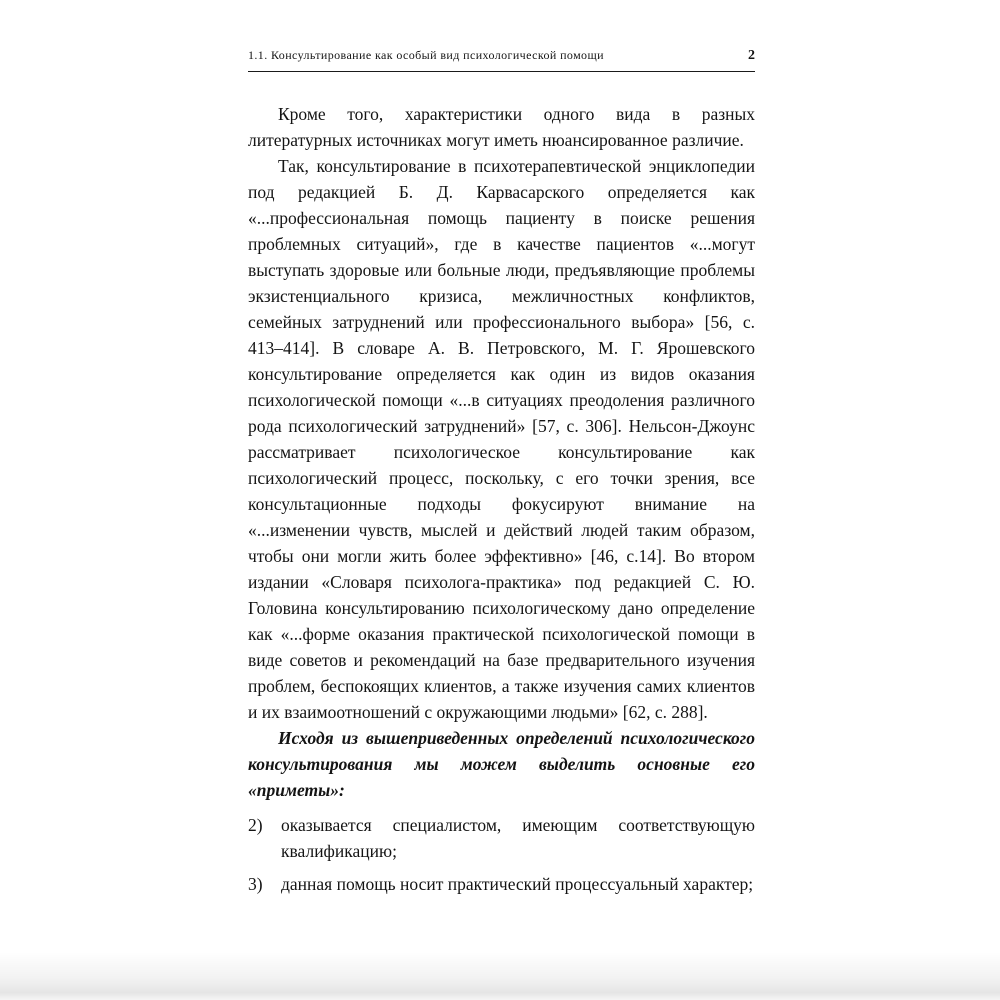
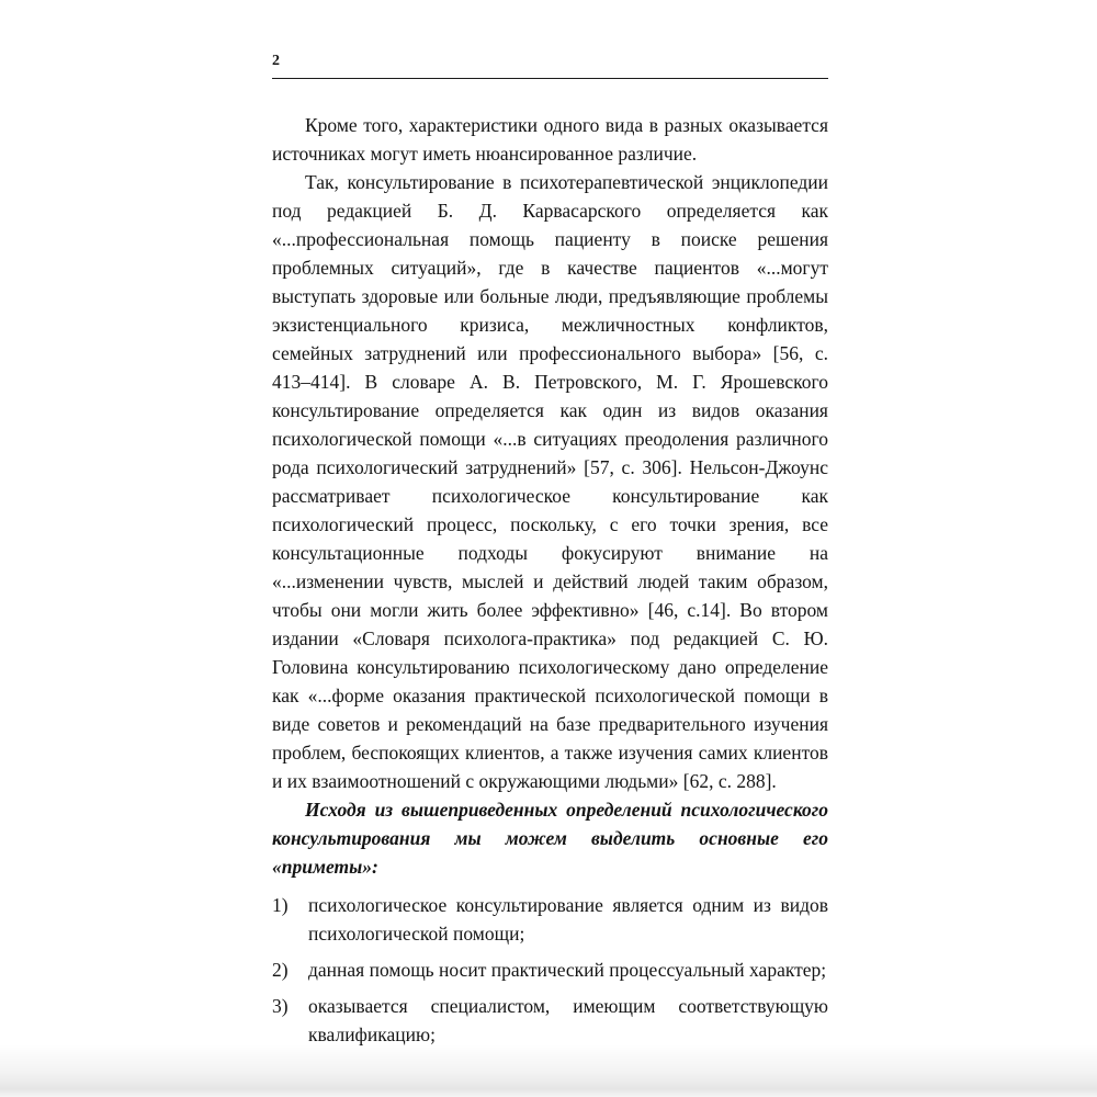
- 1.1. Консультирование как особый вид психологической помощи
  2
- Кроме того, характеристики одного вида в разных литературных источниках могут иметь нюансированное различие.
+ Кроме того, характеристики одного вида в разных оказывается источниках могут иметь нюансированное различие.
  Так, консультирование в психотерапевтической энциклопедии под редакцией Б. Д. Карвасарского определяется как «...профессиональная помощь пациенту в поиске решения проблемных ситуаций», где в качестве пациентов «...могут выступать здоровые или больные люди, предъявляющие проблемы экзистенциального кризиса, межличностных конфликтов, семейных затруднений или профессионального выбора» [56, с. 413–414]. В словаре А. В. Петровского, М. Г. Ярошевского консультирование определяется как один из видов оказания психологической помощи «...в ситуациях преодоления различного рода психологический затруднений» [57, с. 306]. Нельсон-Джоунс рассматривает психологическое консультирование как психологический процесс, поскольку, с его точки зрения, все консультационные подходы фокусируют внимание на «...изменении чувств, мыслей и действий людей таким образом, чтобы они могли жить более эффективно» [46, с.14]. Во втором издании «Словаря психолога-практика» под редакцией С. Ю. Головина консультированию психологическому дано определение как «...форме оказания практической психологической помощи в виде советов и рекомендаций на базе предварительного изучения проблем, беспокоящих клиентов, а также изучения самих клиентов и их взаимоотношений с окружающими людьми» [62, с. 288].
  Исходя из вышеприведенных определений психологического консультирования мы можем выделить основные его «приметы»:
+ 1)
+ психологическое консультирование является одним из видов психологической помощи;
  2)
- оказывается специалистом, имеющим соответствующую квалификацию;
+ данная помощь носит практический процессуальный характер;
  3)
- данная помощь носит практический процессуальный характер;
+ оказывается специалистом, имеющим соответствующую квалификацию;
